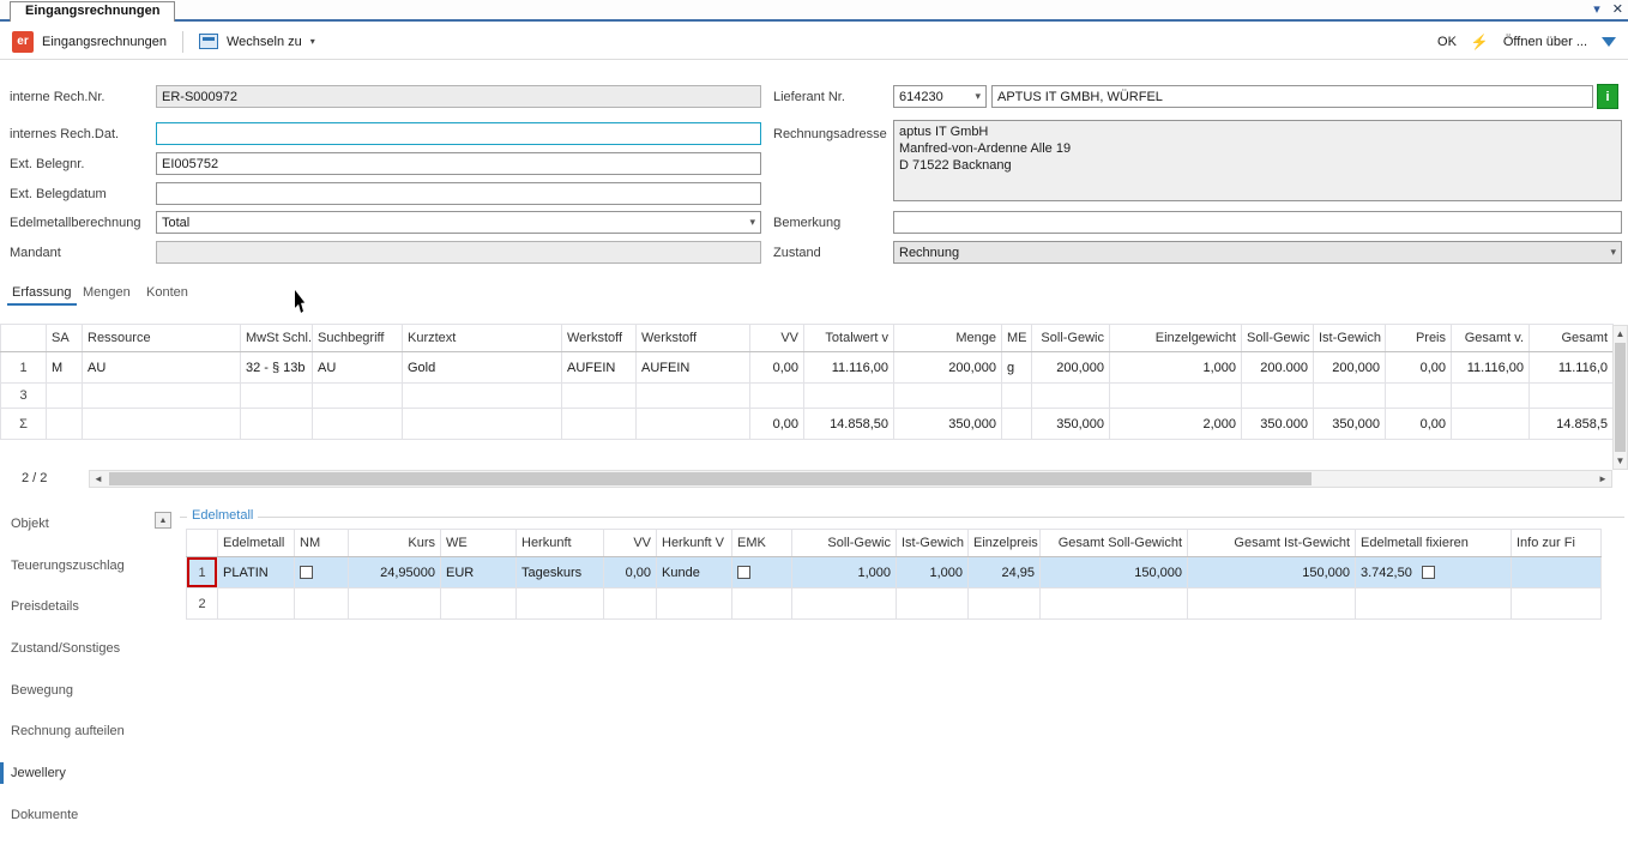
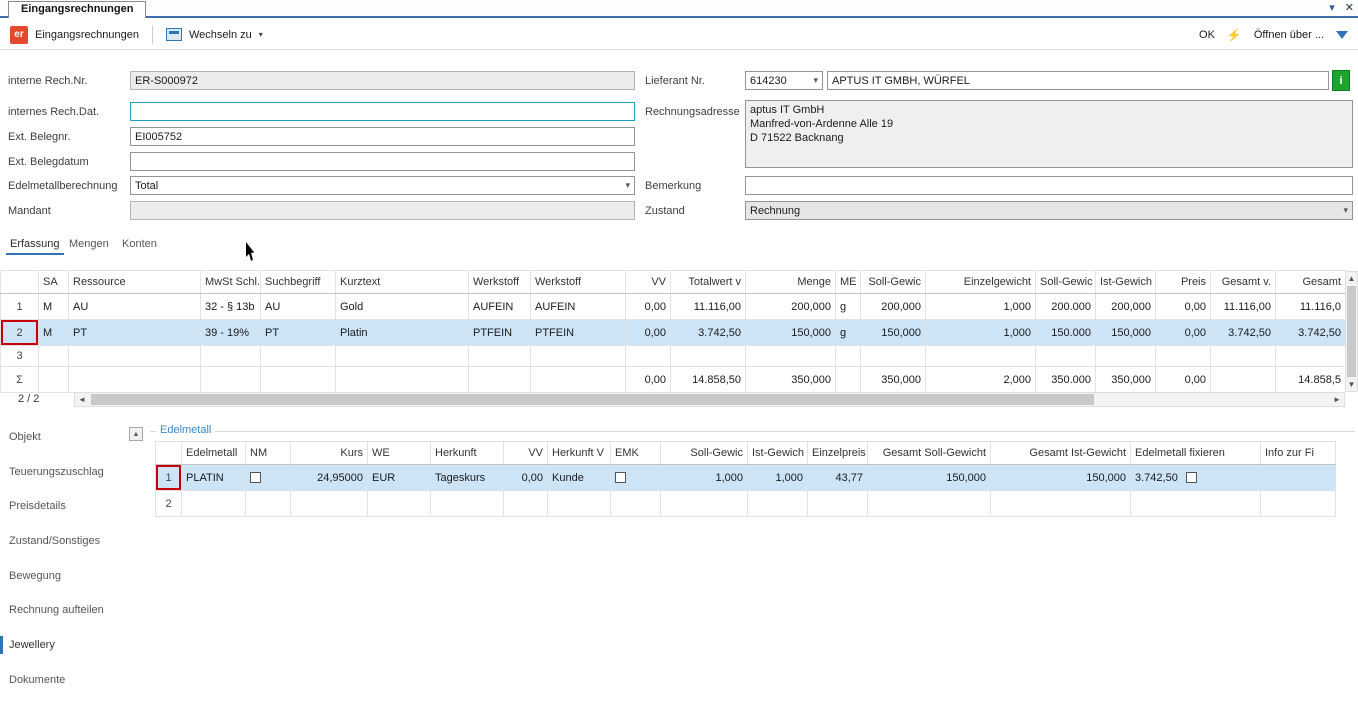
  Eingangsrechnungen
  ▾
  ✕
  er
  Eingangsrechnungen
  Wechseln zu
  ▾
  OK
  ⚡
  Öffnen über ...
  interne Rech.Nr.
  ER-S000972
  internes Rech.Dat.
  Ext. Belegnr.
  EI005752
  Ext. Belegdatum
  Edelmetallberechnung
  Total
  ▾
  Mandant
  Lieferant Nr.
  614230
  ▾
  APTUS IT GMBH, WÜRFEL
  i
  Rechnungsadresse
  aptus IT GmbH
  Manfred-von-Ardenne Alle 19
  D 71522 Backnang
  Bemerkung
  Zustand
  Rechnung
  ▾
  Erfassung
  Mengen
  Konten
  	SA	Ressource	MwSt Schl.	Suchbegriff	Kurztext	Werkstoff	Werkstoff	VV	Totalwert v	Menge	ME	Soll-Gewic	Einzelgewicht	Soll-Gewic	Ist-Gewich	Preis	Gesamt v.	Gesamt
  1	M	AU	32 - § 13b	AU	Gold	AUFEIN	AUFEIN	0,00	11.116,00	200,000	g	200,000	1,000	200.000	200,000	0,00	11.116,00	11.116,0
+ 2	M	PT	39 - 19%	PT	Platin	PTFEIN	PTFEIN	0,00	3.742,50	150,000	g	150,000	1,000	150.000	150,000	0,00	3.742,50	3.742,50
  3
  Σ								0,00	14.858,50	350,000		350,000	2,000	350.000	350,000	0,00		14.858,5
  ▲
  ▼
  2 / 2
  ◄
  ►
  Objekt
  Teuerungszuschlag
  Preisdetails
  Zustand/Sonstiges
  Bewegung
  Rechnung aufteilen
  Jewellery
  Dokumente
  Edelmetall
  	Edelmetall	NM	Kurs	WE	Herkunft	VV	Herkunft V	EMK	Soll-Gewic	Ist-Gewich	Einzelpreis	Gesamt Soll-Gewicht	Gesamt Ist-Gewicht	Edelmetall fixieren	Info zur Fi
- 1	PLATIN		24,95000	EUR	Tageskurs	0,00	Kunde		1,000	1,000	24,95	150,000	150,000	3.742,50
+ 1	PLATIN		24,95000	EUR	Tageskurs	0,00	Kunde		1,000	1,000	43,77	150,000	150,000	3.742,50
  2
